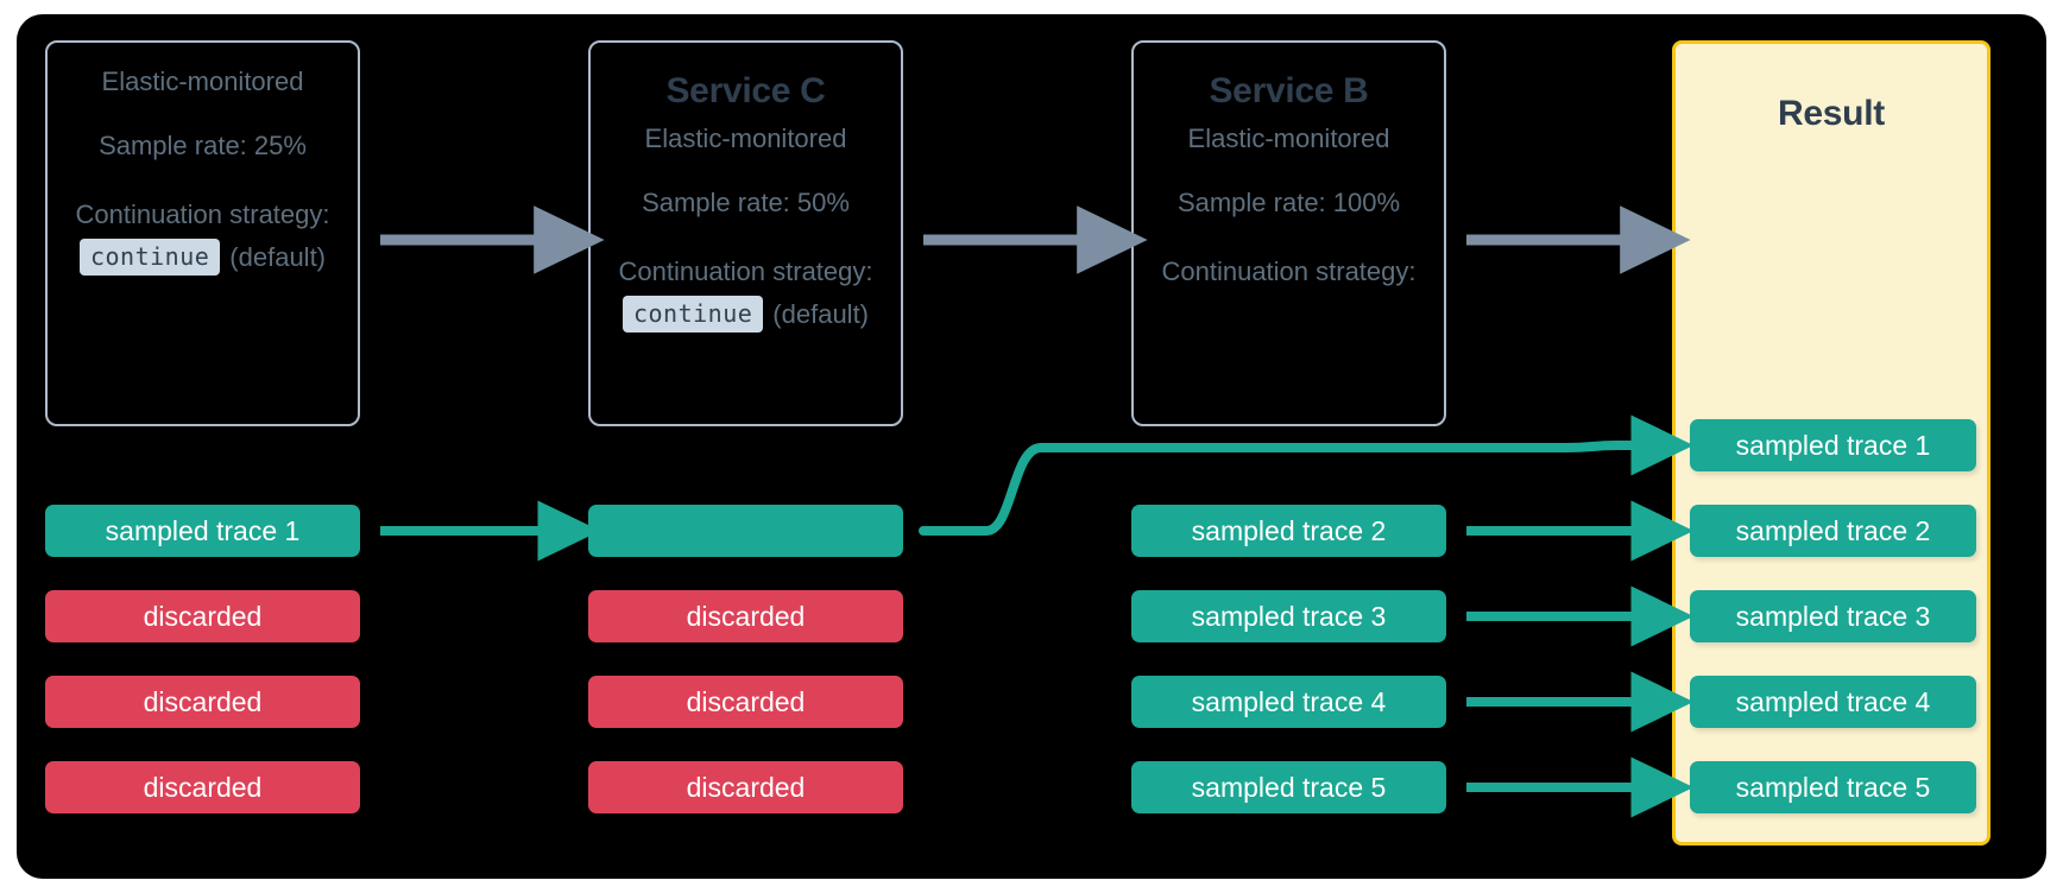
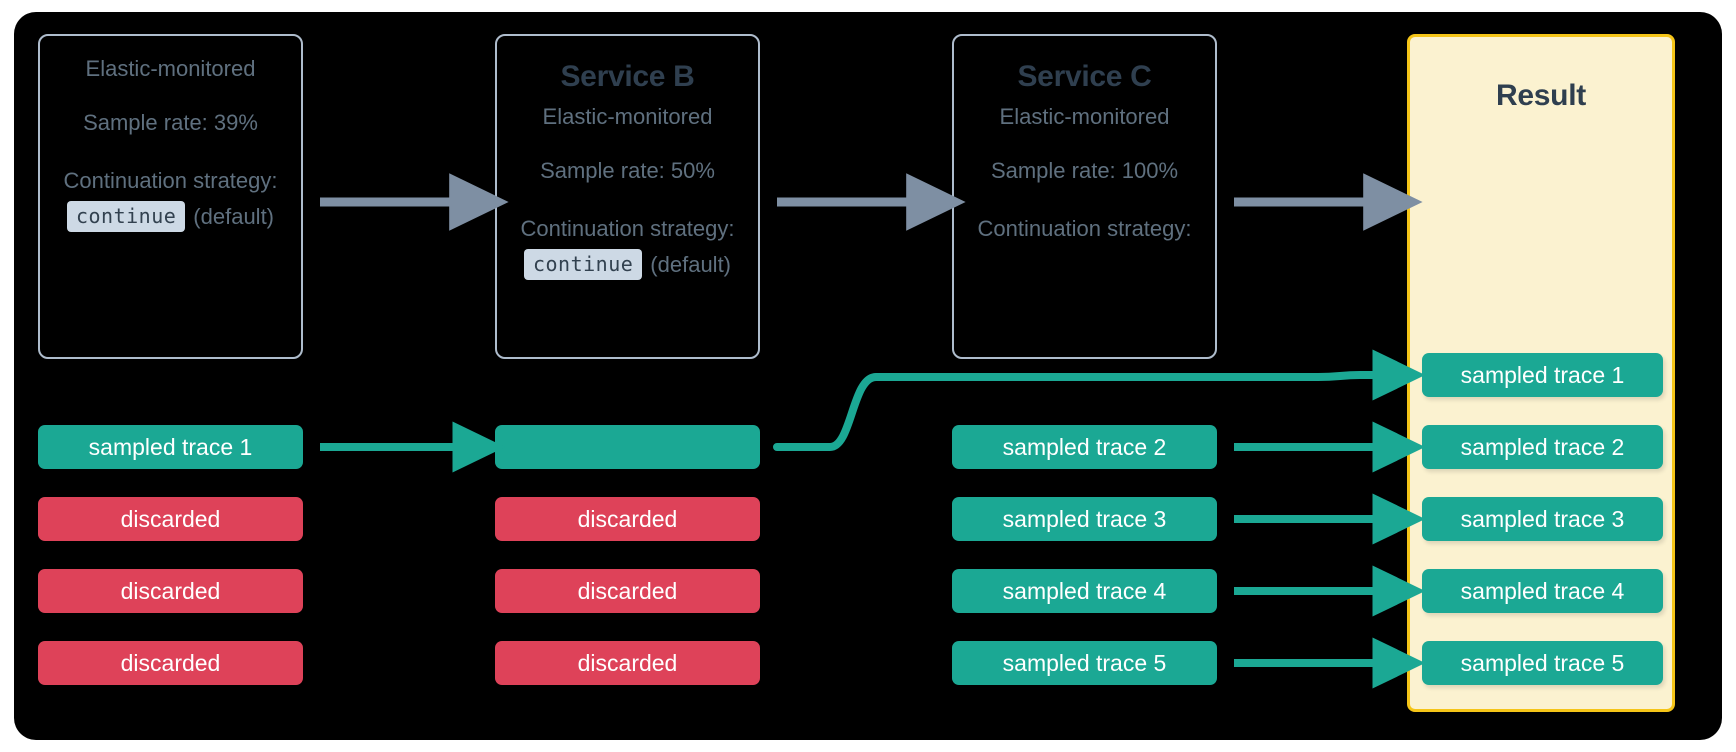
  Elastic-monitored
- Sample rate: 25%
+ Sample rate: 39%
  Continuation strategy:
  continue
  (default)
- Service C
+ Service B
  Elastic-monitored
  Sample rate: 50%
  Continuation strategy:
  continue
  (default)
- Service B
+ Service C
  Elastic-monitored
  Sample rate: 100%
  Continuation strategy:
  Result
  sampled trace 1
  discarded
  discarded
  discarded
  discarded
  discarded
  discarded
  sampled trace 2
  sampled trace 3
  sampled trace 4
  sampled trace 5
  sampled trace 1
  sampled trace 2
  sampled trace 3
  sampled trace 4
  sampled trace 5
